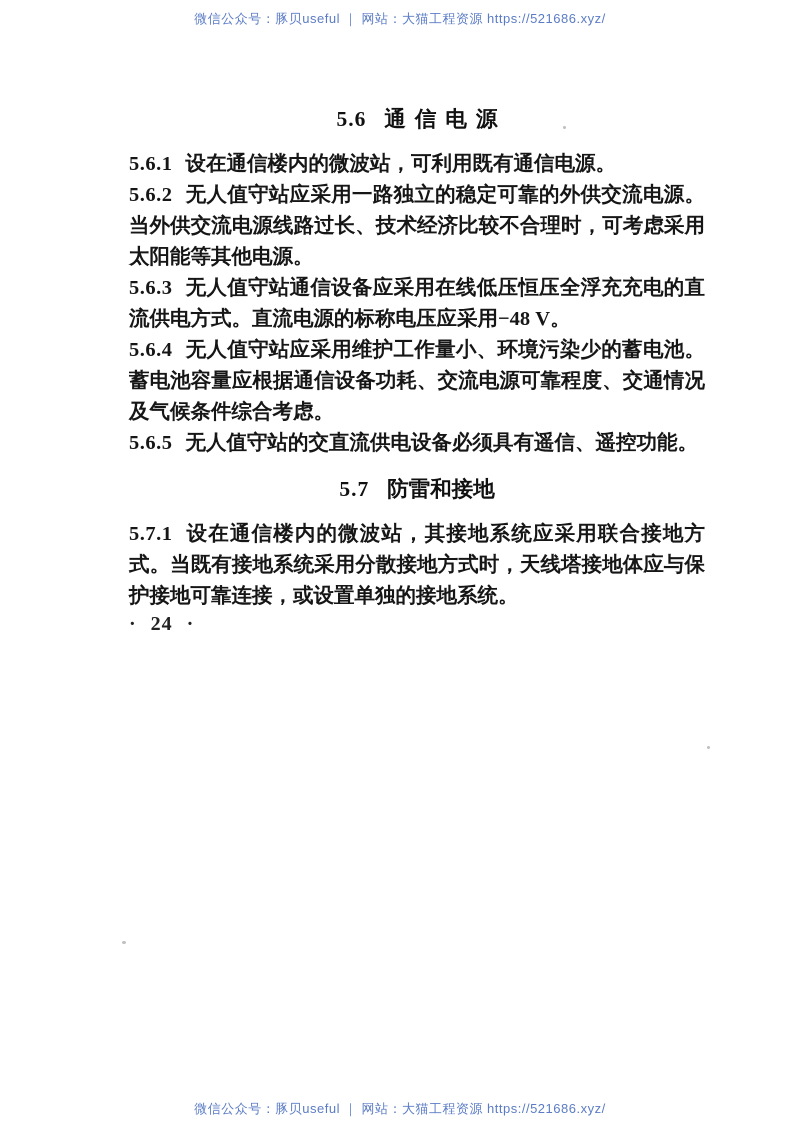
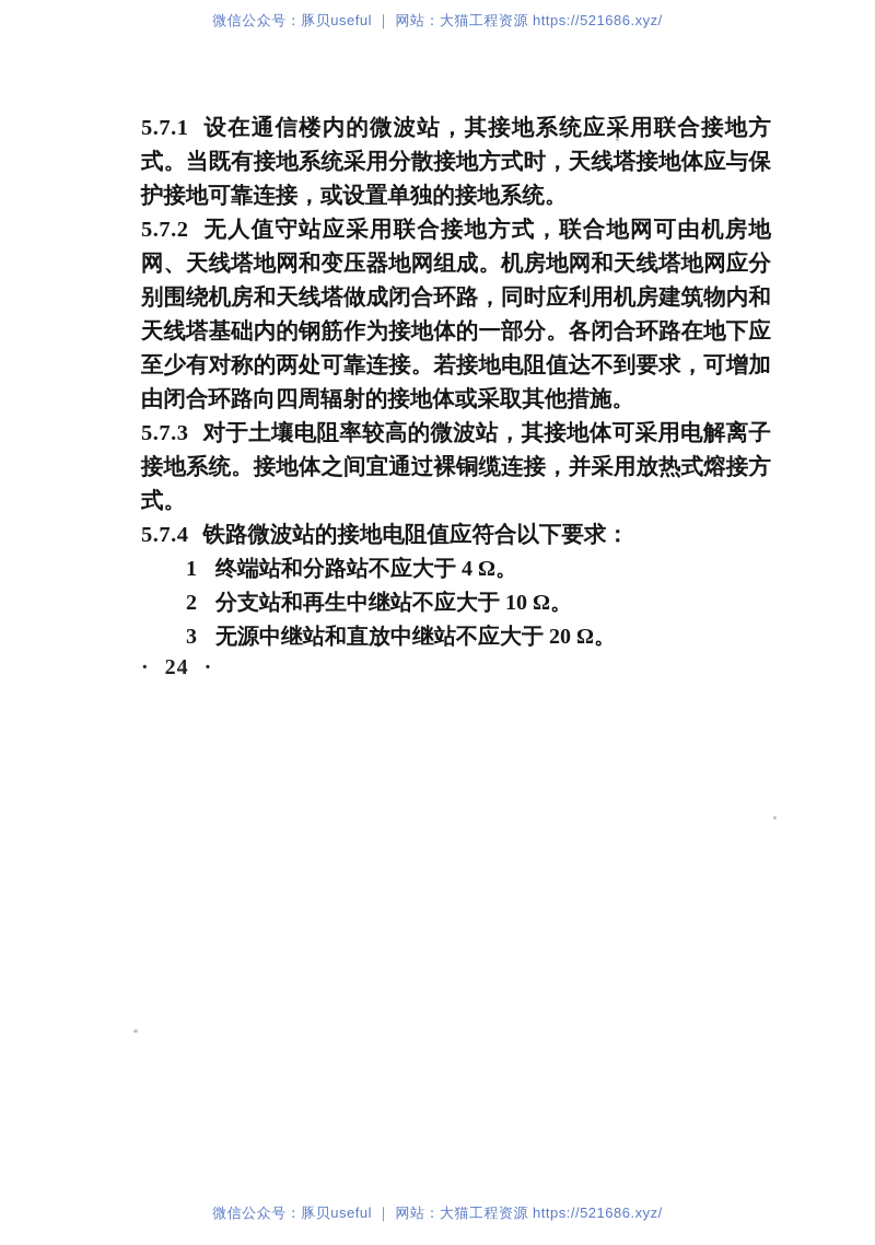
  微信公众号：豚贝useful ｜ 网站：大猫工程资源 https://521686.xyz/
- 5.6 通信电源
- 5.6.1 设在通信楼内的微波站，可利用既有通信电源。
- 5.6.2 无人值守站应采用一路独立的稳定可靠的外供交流电源。当外供交流电源线路过长、技术经济比较不合理时，可考虑采用太阳能等其他电源。
- 5.6.3 无人值守站通信设备应采用在线低压恒压全浮充充电的直流供电方式。直流电源的标称电压应采用−48 V。
- 5.6.4 无人值守站应采用维护工作量小、环境污染少的蓄电池。蓄电池容量应根据通信设备功耗、交流电源可靠程度、交通情况及气候条件综合考虑。
- 5.6.5 无人值守站的交直流供电设备必须具有遥信、遥控功能。
- 5.7 防雷和接地
  5.7.1 设在通信楼内的微波站，其接地系统应采用联合接地方式。当既有接地系统采用分散接地方式时，天线塔接地体应与保护接地可靠连接，或设置单独的接地系统。
+ 5.7.2 无人值守站应采用联合接地方式，联合地网可由机房地网、天线塔地网和变压器地网组成。机房地网和天线塔地网应分别围绕机房和天线塔做成闭合环路，同时应利用机房建筑物内和天线塔基础内的钢筋作为接地体的一部分。各闭合环路在地下应至少有对称的两处可靠连接。若接地电阻值达不到要求，可增加由闭合环路向四周辐射的接地体或采取其他措施。
+ 5.7.3 对于土壤电阻率较高的微波站，其接地体可采用电解离子接地系统。接地体之间宜通过裸铜缆连接，并采用放热式熔接方式。
+ 5.7.4 铁路微波站的接地电阻值应符合以下要求：
+ 1 终端站和分路站不应大于 4 Ω。
+ 2 分支站和再生中继站不应大于 10 Ω。
+ 3 无源中继站和直放中继站不应大于 20 Ω。
  · 24 ·
  微信公众号：豚贝useful ｜ 网站：大猫工程资源 https://521686.xyz/
